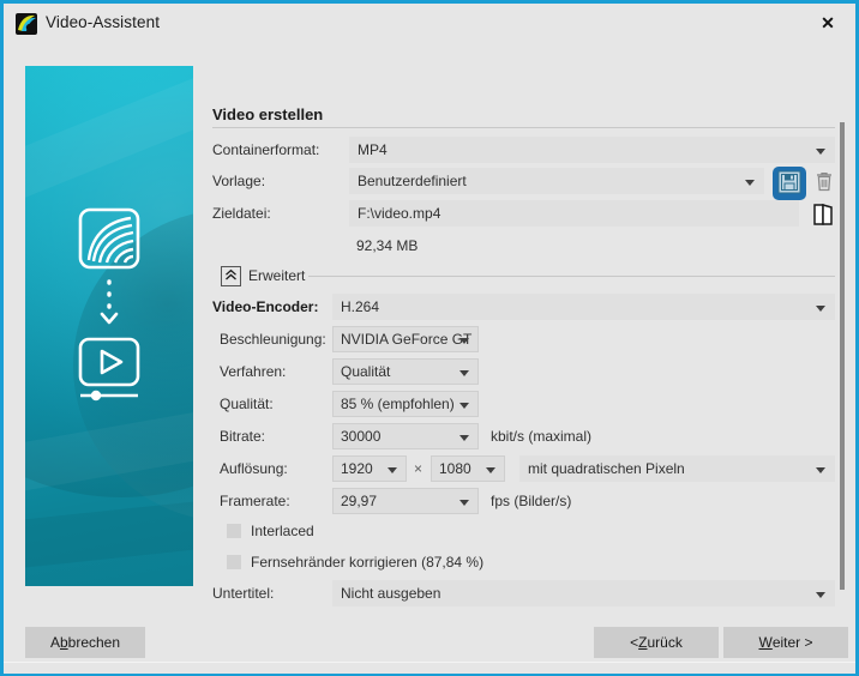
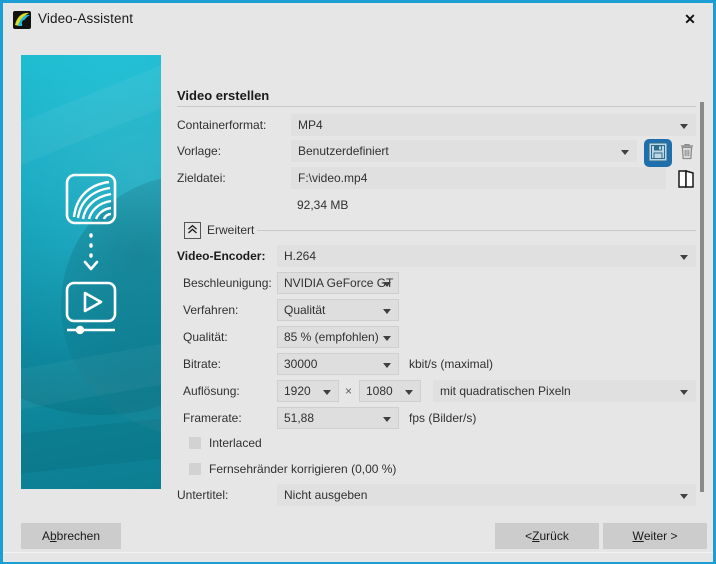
  Video-Assistent
  ✕
  Video erstellen
  Containerformat:
  MP4
  Vorlage:
  Benutzerdefiniert
  Zieldatei:
  F:\video.mp4
  92,34 MB
  Erweitert
  Video-Encoder:
  H.264
  Beschleunigung:
  NVIDIA GeForce GT
  Verfahren:
  Qualität
  Qualität:
  85 % (empfohlen)
  Bitrate:
  30000
  kbit/s (maximal)
  Auflösung:
  1920
  ×
  1080
  mit quadratischen Pixeln
  Framerate:
- 29,97
+ 51,88
  fps (Bilder/s)
  Interlaced
- Fernsehränder korrigieren (87,84 %)
+ Fernsehränder korrigieren (0,00 %)
  Untertitel:
  Nicht ausgeben
  A
  b
  brechen
  <
  Z
  urück
  W
  eiter >
